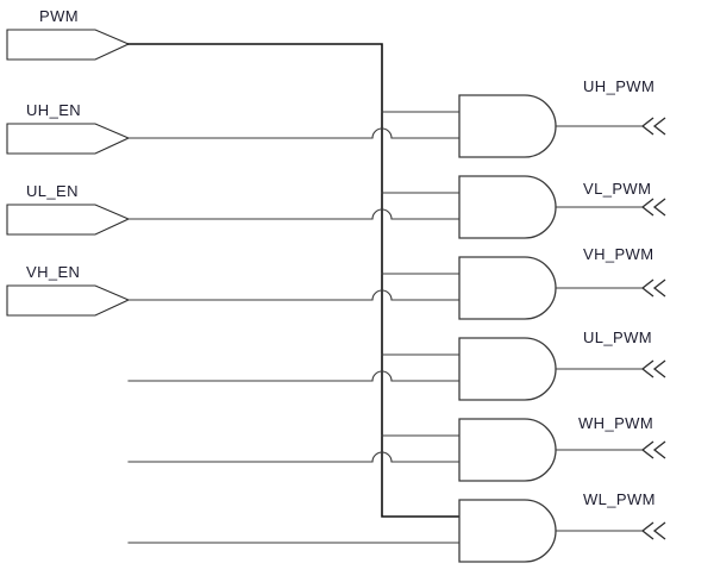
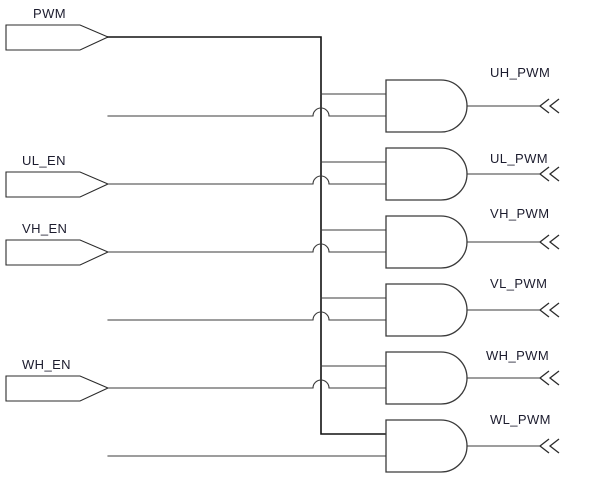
  PWM
- UH_EN
  UL_EN
  VH_EN
+ WH_EN
  UH_PWM
- VL_PWM
+ UL_PWM
  VH_PWM
- UL_PWM
+ VL_PWM
  WH_PWM
  WL_PWM
